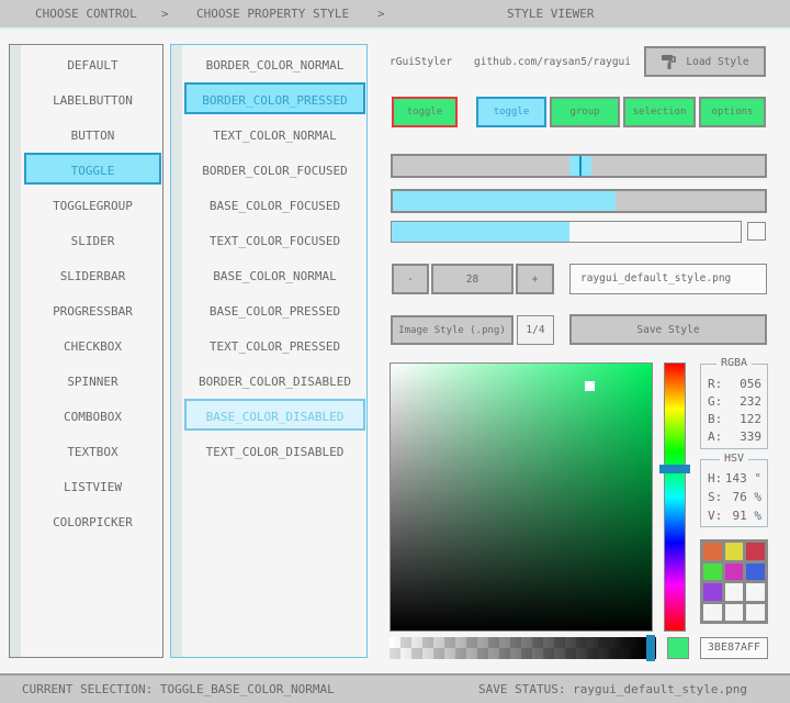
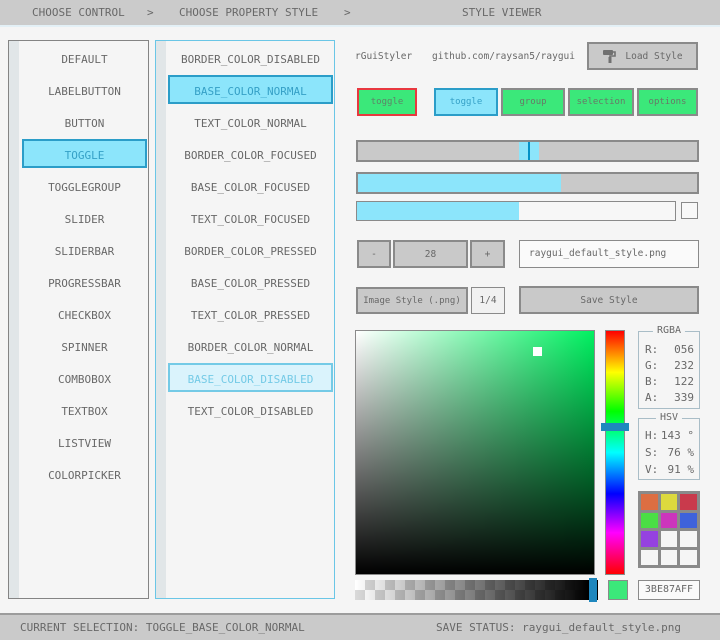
  CHOOSE CONTROL
  >
  CHOOSE PROPERTY STYLE
  >
  STYLE VIEWER
  DEFAULT
  LABELBUTTON
  BUTTON
  TOGGLE
  TOGGLEGROUP
  SLIDER
  SLIDERBAR
  PROGRESSBAR
  CHECKBOX
  SPINNER
  COMBOBOX
  TEXTBOX
  LISTVIEW
  COLORPICKER
- BORDER_COLOR_NORMAL
+ BORDER_COLOR_DISABLED
- BORDER_COLOR_PRESSED
+ BASE_COLOR_NORMAL
  TEXT_COLOR_NORMAL
  BORDER_COLOR_FOCUSED
  BASE_COLOR_FOCUSED
  TEXT_COLOR_FOCUSED
- BASE_COLOR_NORMAL
+ BORDER_COLOR_PRESSED
  BASE_COLOR_PRESSED
  TEXT_COLOR_PRESSED
- BORDER_COLOR_DISABLED
+ BORDER_COLOR_NORMAL
  BASE_COLOR_DISABLED
  TEXT_COLOR_DISABLED
  rGuiStyler
  github.com/raysan5/raygui
  Load Style
  toggle
  toggle
  group
  selection
  options
  -
  28
  +
  raygui_default_style.png
  Image Style (.png)
  1/4
  Save Style
  RGBA
  R:
  056
  G:
  232
  B:
  122
  A:
  339
  HSV
  H:
  143 °
  S:
  76 %
  V:
  91 %
  3BE87AFF
  CURRENT SELECTION: TOGGLE_BASE_COLOR_NORMAL
  SAVE STATUS: raygui_default_style.png
